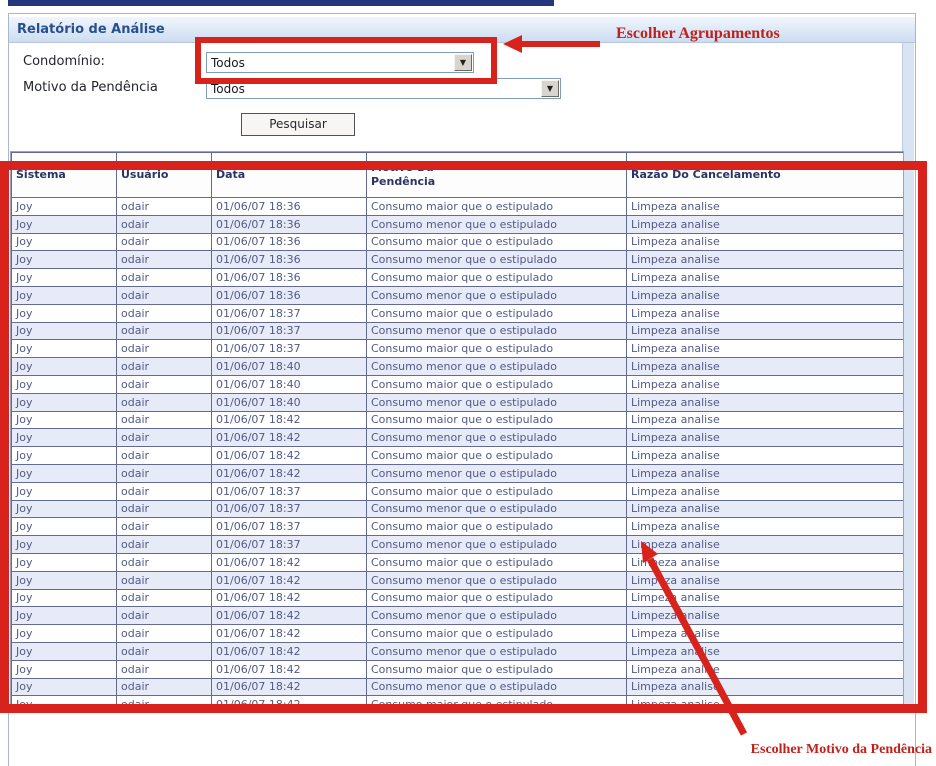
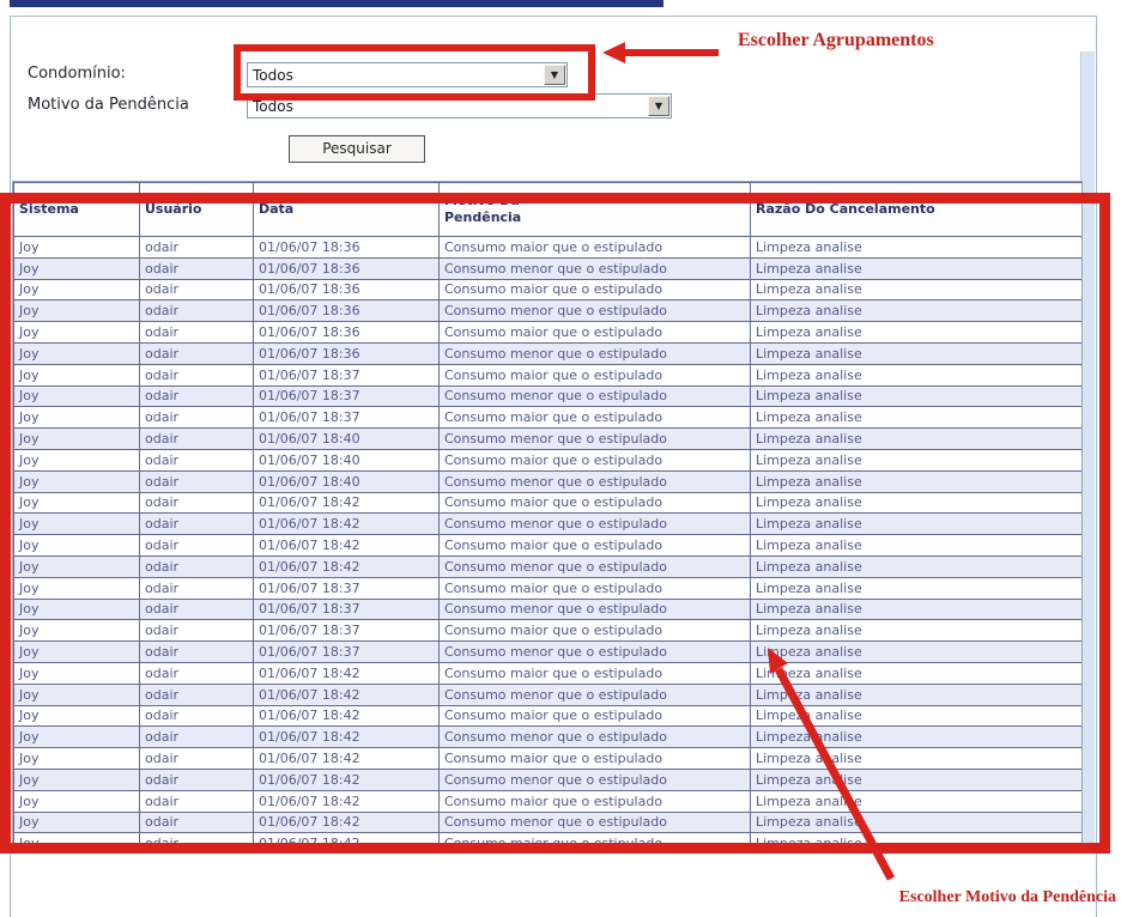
- Relatório de Análise
  Condomínio:
  Todos
  ▼
  Motivo da Pendência
  Todos
  ▼
  Pesquisar
  Sistema	Usuário	Data	Motivo DaPendência	Razão Do Cancelamento
  Joy	odair	01/06/07 18:36	Consumo maior que o estipulado	Limpeza analise
  Joy	odair	01/06/07 18:36	Consumo menor que o estipulado	Limpeza analise
  Joy	odair	01/06/07 18:36	Consumo maior que o estipulado	Limpeza analise
  Joy	odair	01/06/07 18:36	Consumo menor que o estipulado	Limpeza analise
  Joy	odair	01/06/07 18:36	Consumo maior que o estipulado	Limpeza analise
  Joy	odair	01/06/07 18:36	Consumo menor que o estipulado	Limpeza analise
  Joy	odair	01/06/07 18:37	Consumo maior que o estipulado	Limpeza analise
  Joy	odair	01/06/07 18:37	Consumo menor que o estipulado	Limpeza analise
  Joy	odair	01/06/07 18:37	Consumo maior que o estipulado	Limpeza analise
  Joy	odair	01/06/07 18:40	Consumo menor que o estipulado	Limpeza analise
  Joy	odair	01/06/07 18:40	Consumo maior que o estipulado	Limpeza analise
  Joy	odair	01/06/07 18:40	Consumo menor que o estipulado	Limpeza analise
  Joy	odair	01/06/07 18:42	Consumo maior que o estipulado	Limpeza analise
  Joy	odair	01/06/07 18:42	Consumo menor que o estipulado	Limpeza analise
  Joy	odair	01/06/07 18:42	Consumo maior que o estipulado	Limpeza analise
  Joy	odair	01/06/07 18:42	Consumo menor que o estipulado	Limpeza analise
  Joy	odair	01/06/07 18:37	Consumo maior que o estipulado	Limpeza analise
  Joy	odair	01/06/07 18:37	Consumo menor que o estipulado	Limpeza analise
  Joy	odair	01/06/07 18:37	Consumo maior que o estipulado	Limpeza analise
  Joy	odair	01/06/07 18:37	Consumo menor que o estipulado	Lipeza analise
  Joy	odair	01/06/07 18:42	Consumo maior que o estipulado	Limeza analise
  Joy	odair	01/06/07 18:42	Consumo menor que o estipulado	Limpza analise
  Joy	odair	01/06/07 18:42	Consumo maior que o estipulado	Limpe analise
  Joy	odair	01/06/07 18:42	Consumo menor que o estipulado	Limpezanalise
  Joy	odair	01/06/07 18:42	Consumo maior que o estipulado	Limpeza aalise
  Joy	odair	01/06/07 18:42	Consumo menor que o estipulado	Limpeza anise
  Joy	odair	01/06/07 18:42	Consumo maior que o estipulado	Limpeza anale
  Joy	odair	01/06/07 18:42	Consumo menor que o estipulado	Limpeza analis
  Joy	odair	01/06/07 18:42	Consumo maior que o estipulado	Limpeza analise
  Escolher Agrupamentos
  Escolher Motivo da Pendência
